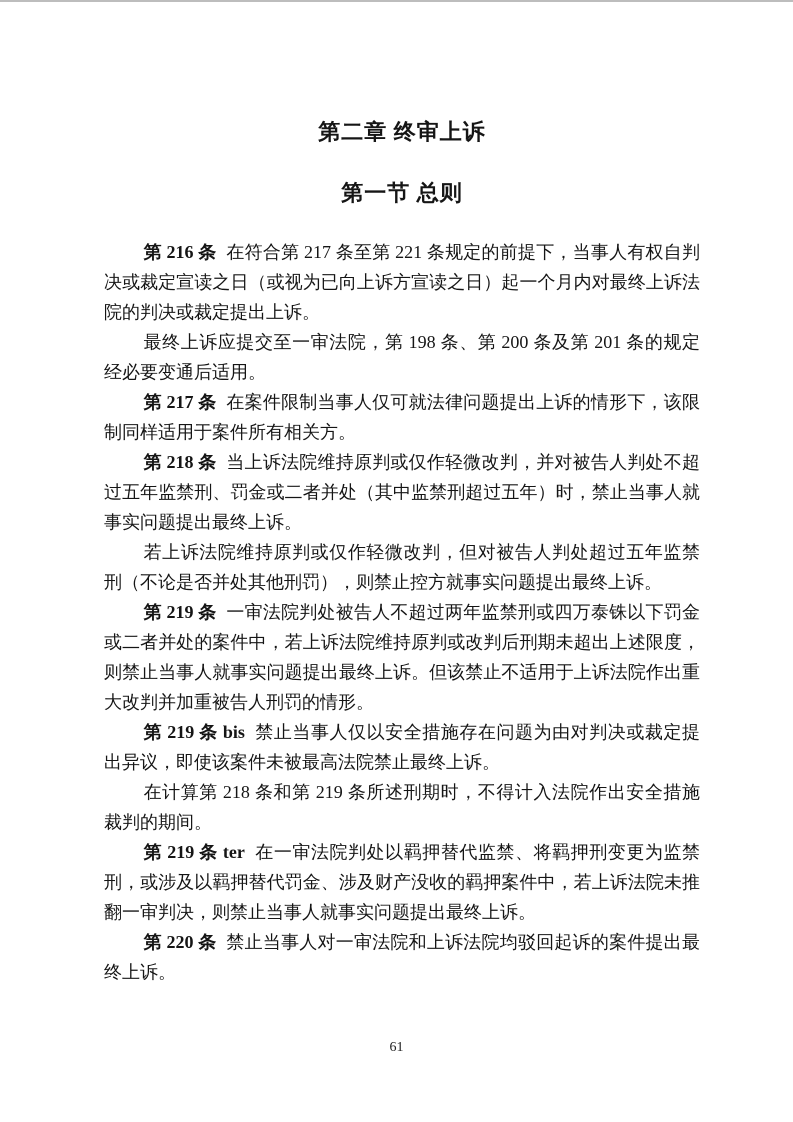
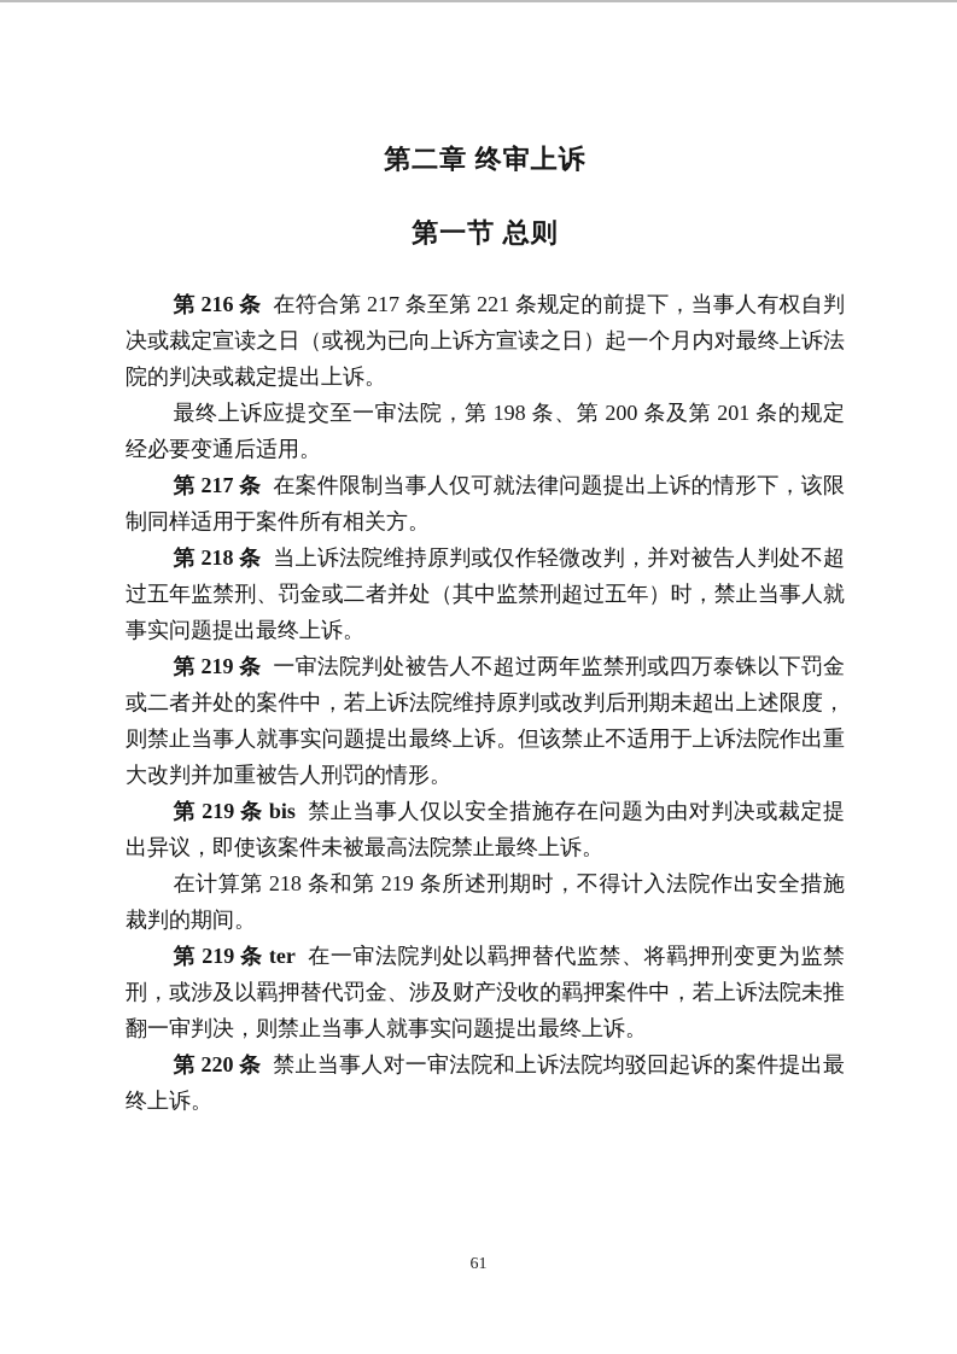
  第二章 终审上诉
  第一节 总则
  第 216 条 在符合第 217 条至第 221 条规定的前提下，当事人有权自判决或裁定宣读之日（或视为已向上诉方宣读之日）起一个月内对最终上诉法院的判决或裁定提出上诉。
  最终上诉应提交至一审法院，第 198 条、第 200 条及第 201 条的规定经必要变通后适用。
  第 217 条 在案件限制当事人仅可就法律问题提出上诉的情形下，该限制同样适用于案件所有相关方。
  第 218 条 当上诉法院维持原判或仅作轻微改判，并对被告人判处不超过五年监禁刑、罚金或二者并处（其中监禁刑超过五年）时，禁止当事人就事实问题提出最终上诉。
- 若上诉法院维持原判或仅作轻微改判，但对被告人判处超过五年监禁刑（不论是否并处其他刑罚），则禁止控方就事实问题提出最终上诉。
  第 219 条 一审法院判处被告人不超过两年监禁刑或四万泰铢以下罚金或二者并处的案件中，若上诉法院维持原判或改判后刑期未超出上述限度，则禁止当事人就事实问题提出最终上诉。但该禁止不适用于上诉法院作出重大改判并加重被告人刑罚的情形。
  第 219 条 bis 禁止当事人仅以安全措施存在问题为由对判决或裁定提出异议，即使该案件未被最高法院禁止最终上诉。
  在计算第 218 条和第 219 条所述刑期时，不得计入法院作出安全措施裁判的期间。
  第 219 条 ter 在一审法院判处以羁押替代监禁、将羁押刑变更为监禁刑，或涉及以羁押替代罚金、涉及财产没收的羁押案件中，若上诉法院未推翻一审判决，则禁止当事人就事实问题提出最终上诉。
  第 220 条 禁止当事人对一审法院和上诉法院均驳回起诉的案件提出最终上诉。
  61
